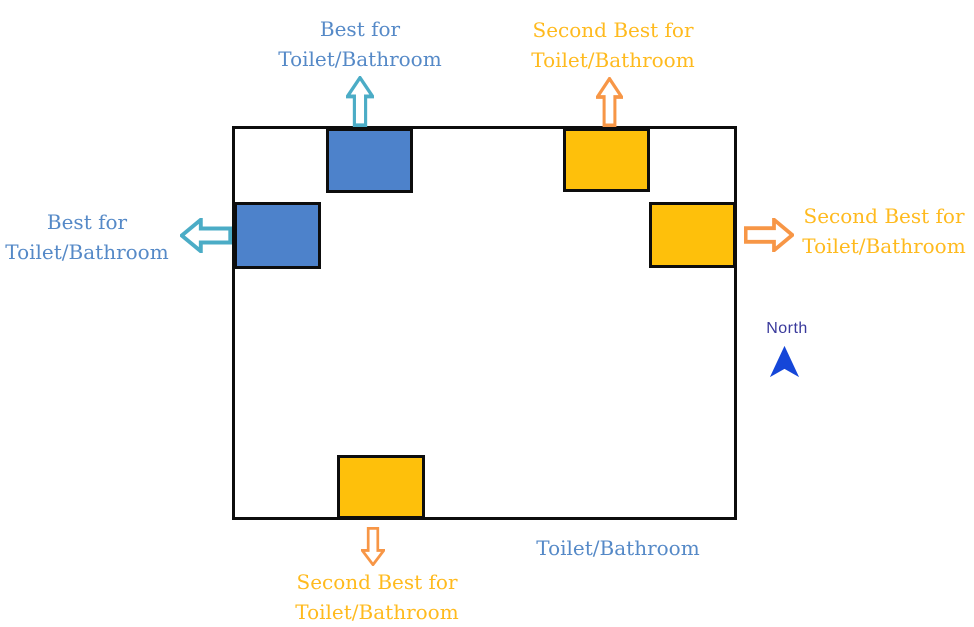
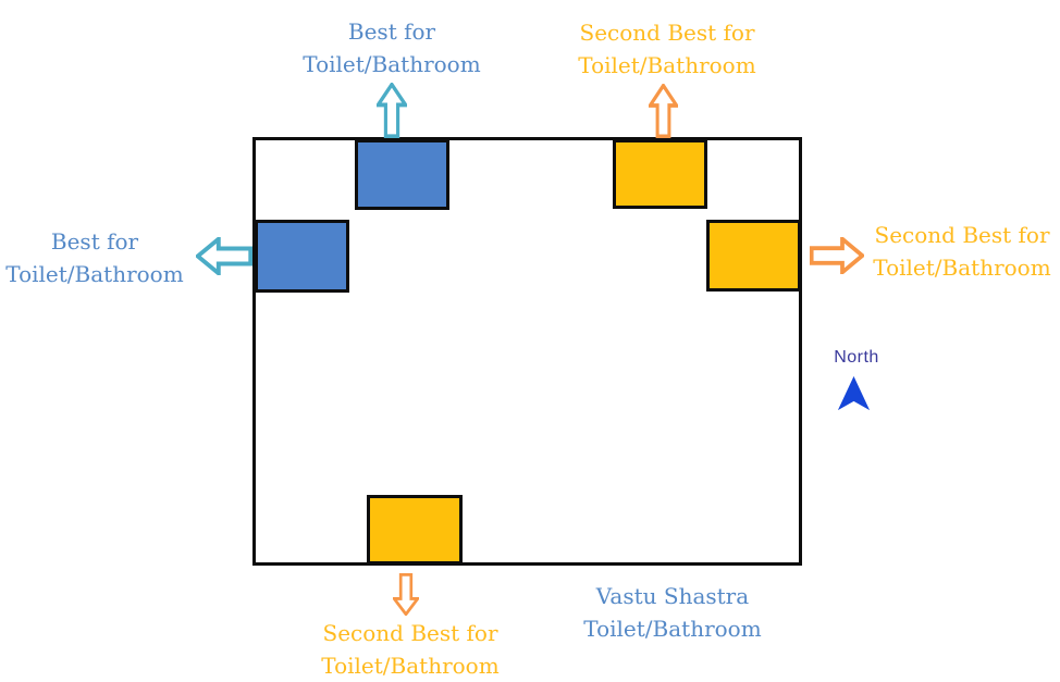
  Best for
  Toilet/Bathroom
  Second Best for
  Toilet/Bathroom
  Best for
  Toilet/Bathroom
  Second Best for
  Toilet/Bathroom
  Second Best for
  Toilet/Bathroom
  North
+ Vastu Shastra
  Toilet/Bathroom
